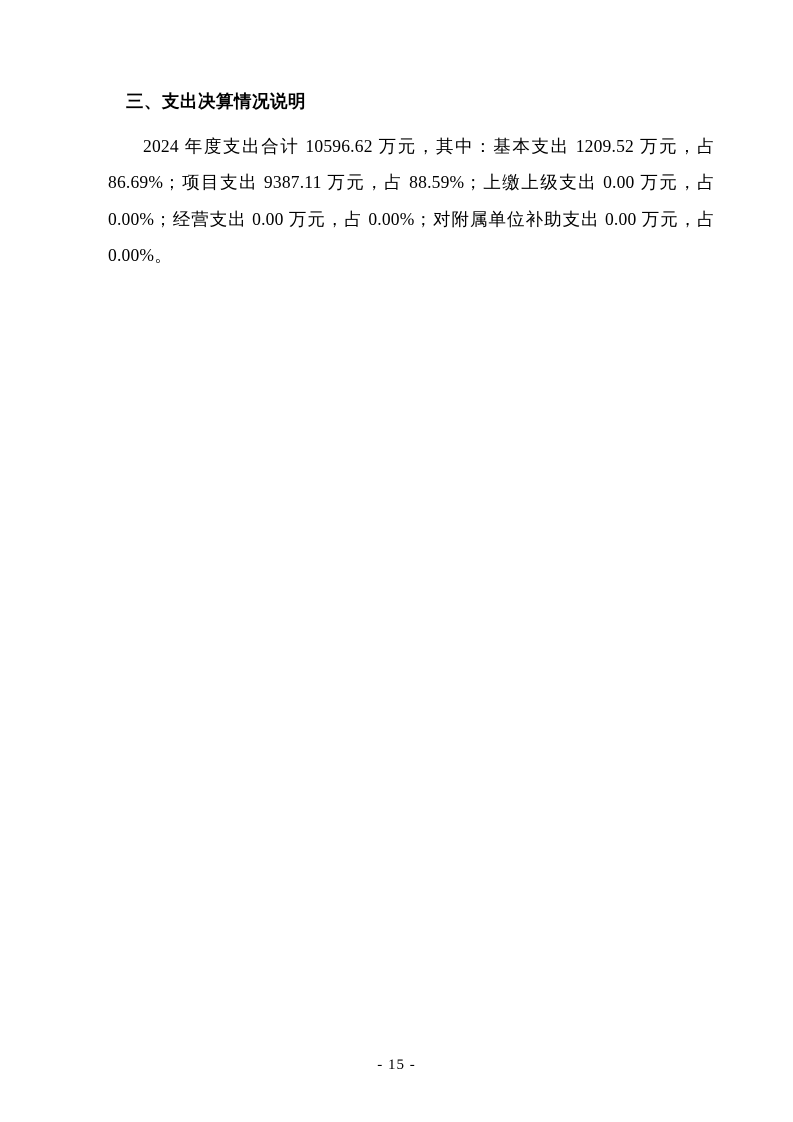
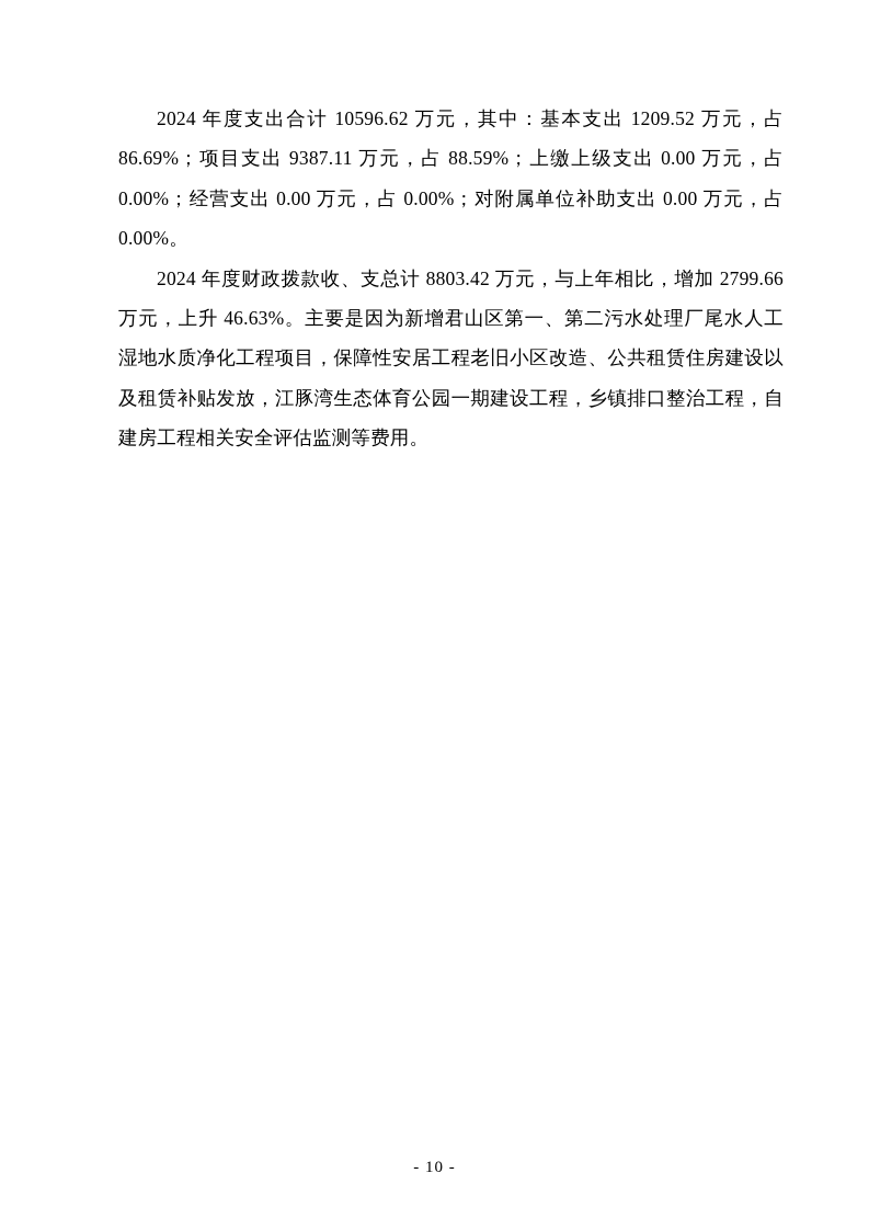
- 三、支出决算情况说明
  2024 年度支出合计 10596.62 万元，其中：基本支出 1209.52 万元，占 86.69%；项目支出 9387.11 万元，占 88.59%；上缴上级支出 0.00 万元，占 0.00%；经营支出 0.00 万元，占 0.00%；对附属单位补助支出 0.00 万元，占 0.00%。
+ 2024 年度财政拨款收、支总计 8803.42 万元，与上年相比，增加 2799.66 万元，上升 46.63%。主要是因为新增君山区第一、第二污水处理厂尾水人工湿地水质净化工程项目，保障性安居工程老旧小区改造、公共租赁住房建设以及租赁补贴发放，江豚湾生态体育公园一期建设工程，乡镇排口整治工程，自建房工程相关安全评估监测等费用。
- - 15 -
+ - 10 -
